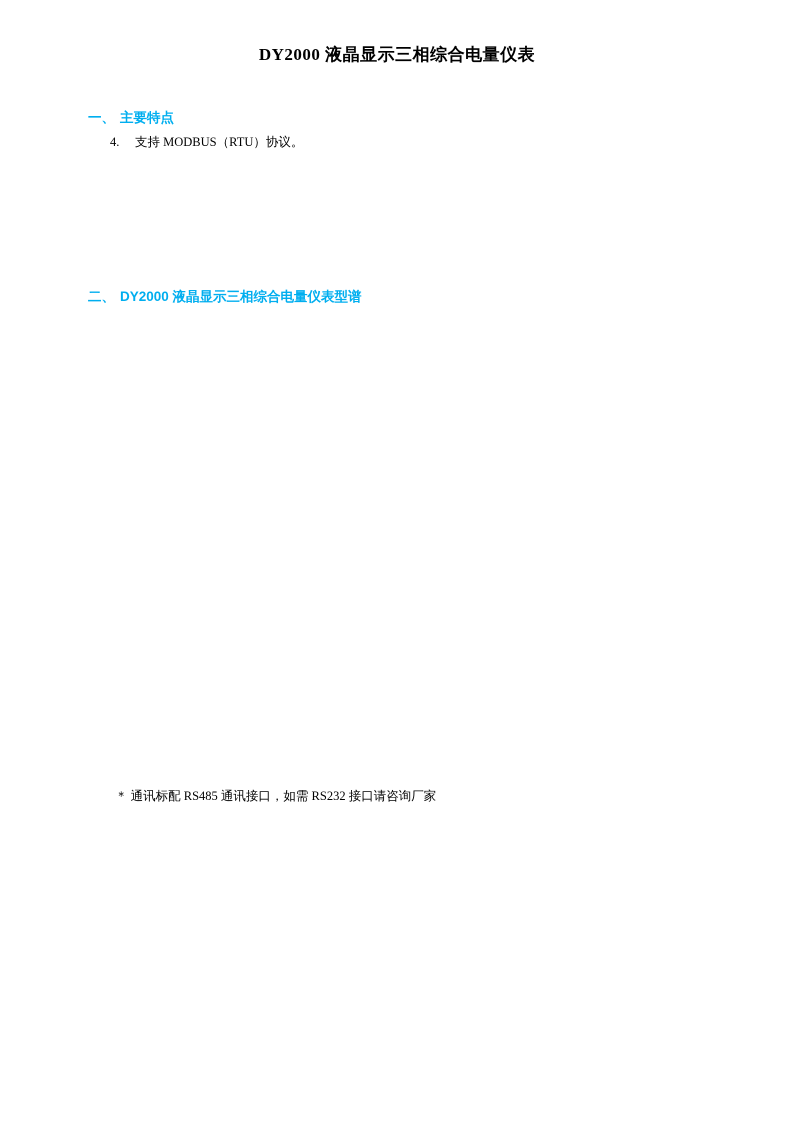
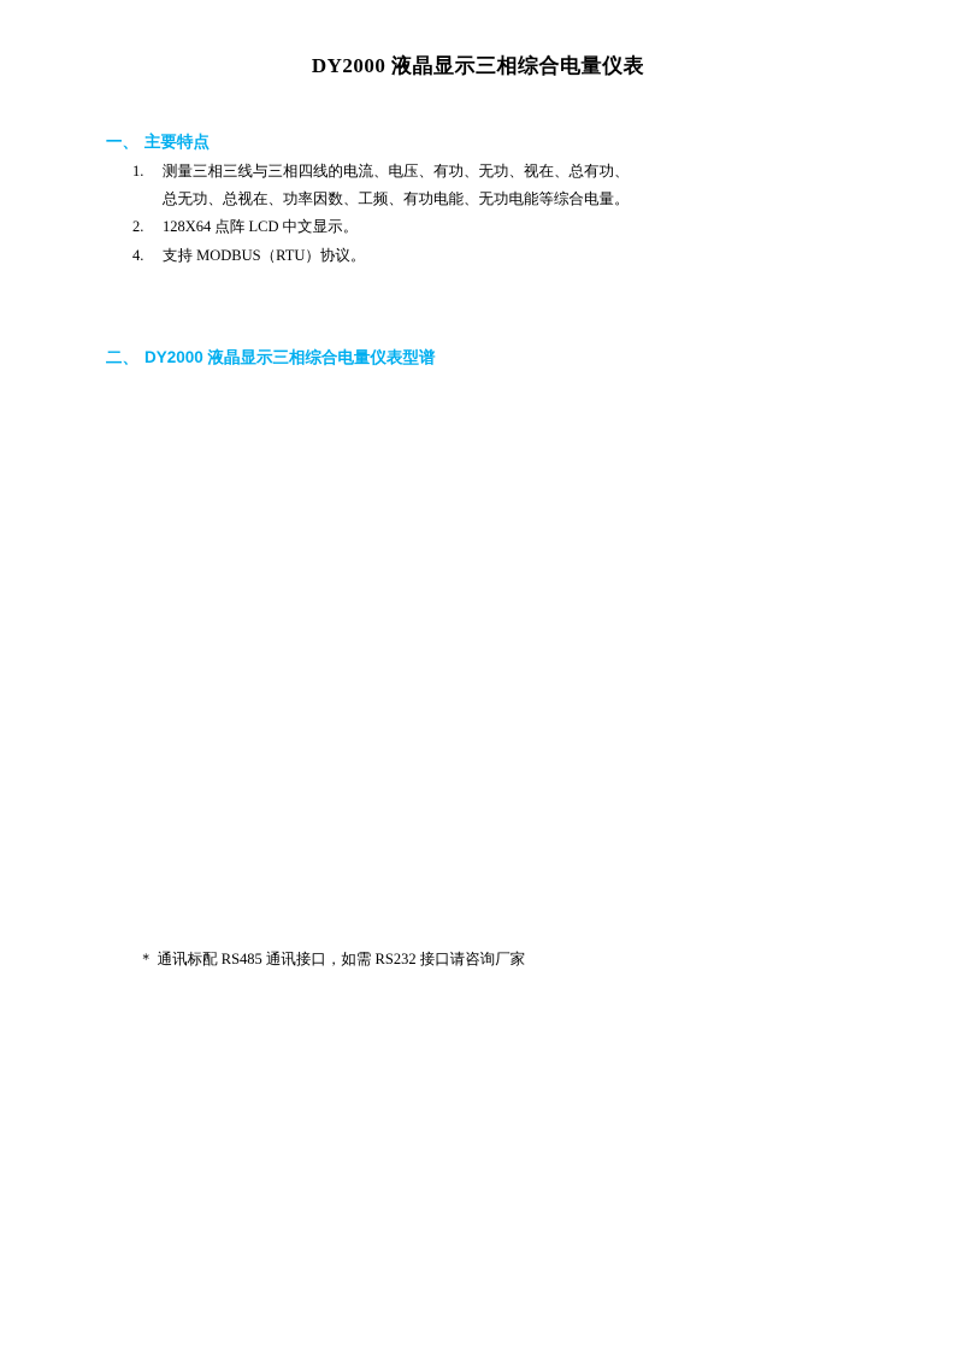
  DY2000 液晶显示三相综合电量仪表
  一、
  主要特点
+ 1.
+ 测量三相三线与三相四线的电流、电压、有功、无功、视在、总有功、
+ 总无功、总视在、功率因数、工频、有功电能、无功电能等综合电量。
+ 2.
+ 128X64 点阵 LCD 中文显示。
  4.
  支持 MODBUS（RTU）协议。
  二、
  DY2000 液晶显示三相综合电量仪表型谱
  ＊ 通讯标配 RS485 通讯接口，如需 RS232 接口请咨询厂家
